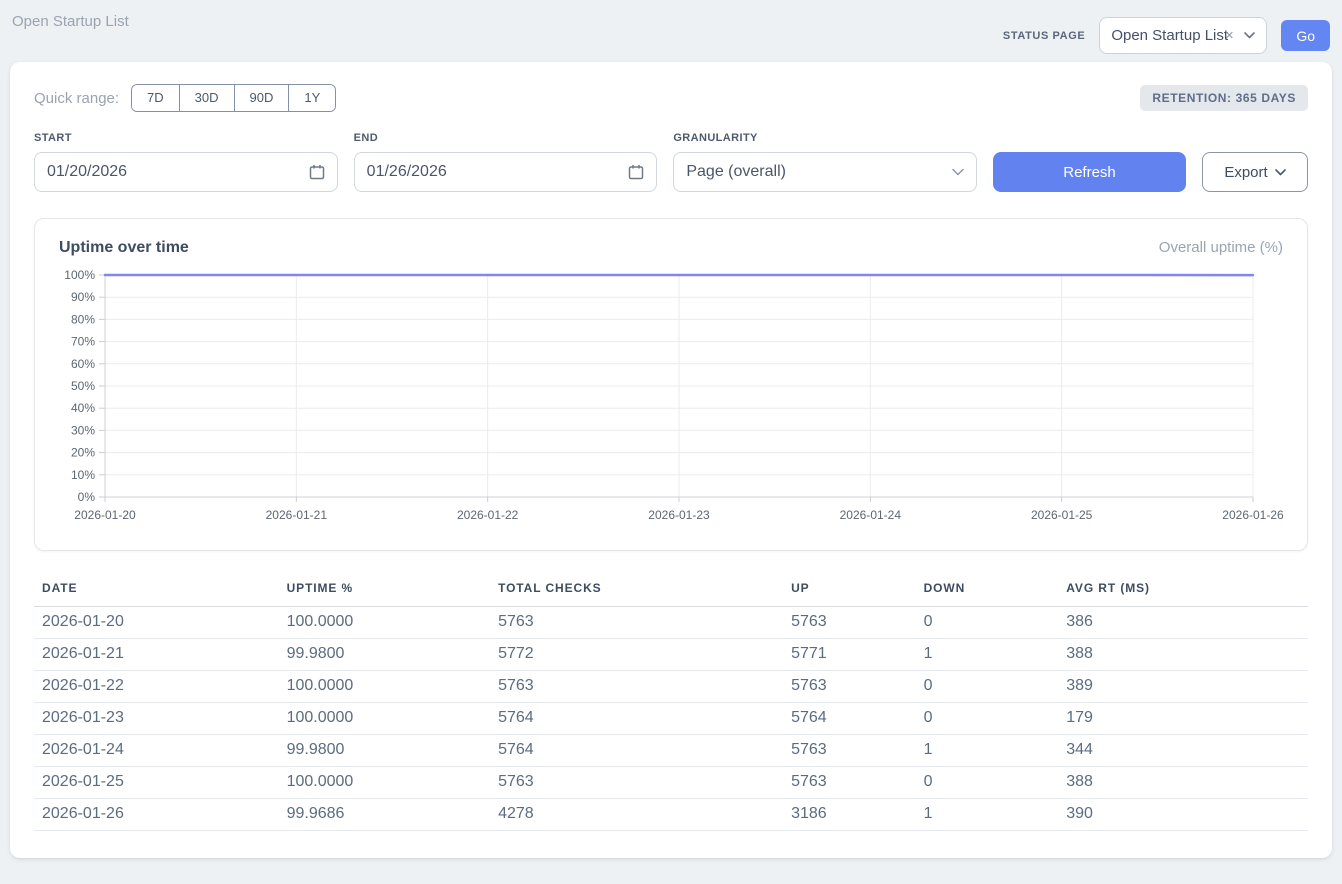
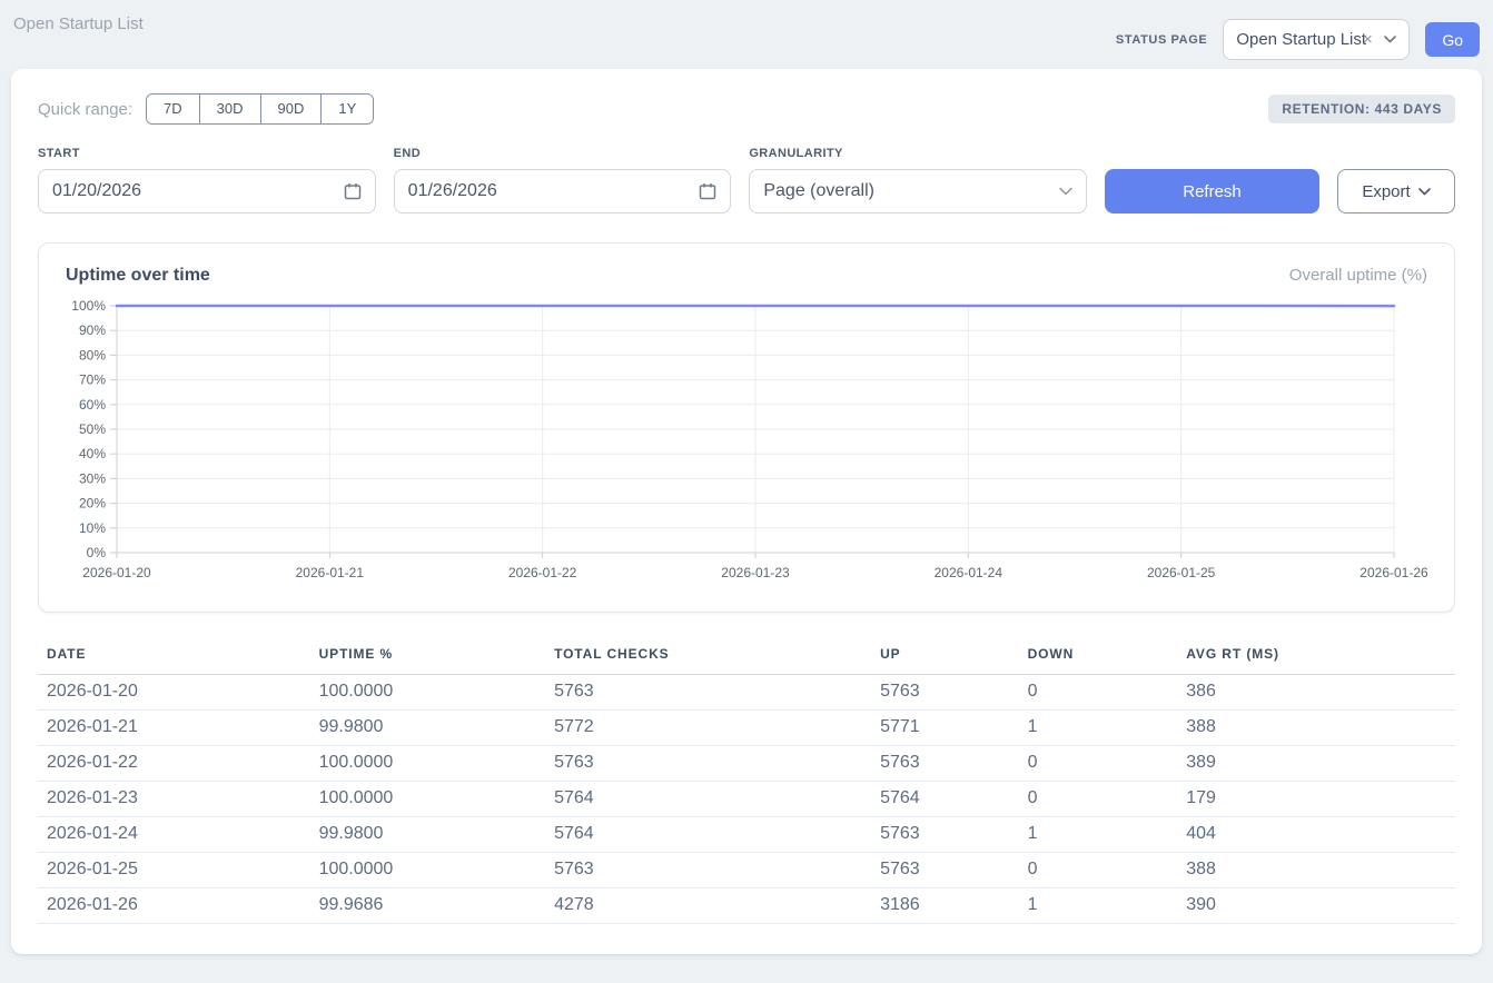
  Open Startup List
  STATUS PAGE
  Open Startup List
  ×
  Go
  Quick range:
  7D
  30D
  90D
  1Y
- RETENTION: 365 DAYS
+ RETENTION: 443 DAYS
  START
  01/20/2026
  END
  01/26/2026
  GRANULARITY
  Page (overall)
  Refresh
  Export
  Uptime over time
  Overall uptime (%)
  100%
  90%
  80%
  70%
  60%
  50%
  40%
  30%
  20%
  10%
  0%
  2026-01-20
  2026-01-21
  2026-01-22
  2026-01-23
  2026-01-24
  2026-01-25
  2026-01-26
  DATE	UPTIME %	TOTAL CHECKS	UP	DOWN	AVG RT (MS)
  2026-01-20	100.0000	5763	5763	0	386
  2026-01-21	99.9800	5772	5771	1	388
  2026-01-22	100.0000	5763	5763	0	389
  2026-01-23	100.0000	5764	5764	0	179
- 2026-01-24	99.9800	5764	5763	1	344
+ 2026-01-24	99.9800	5764	5763	1	404
  2026-01-25	100.0000	5763	5763	0	388
  2026-01-26	99.9686	4278	3186	1	390
